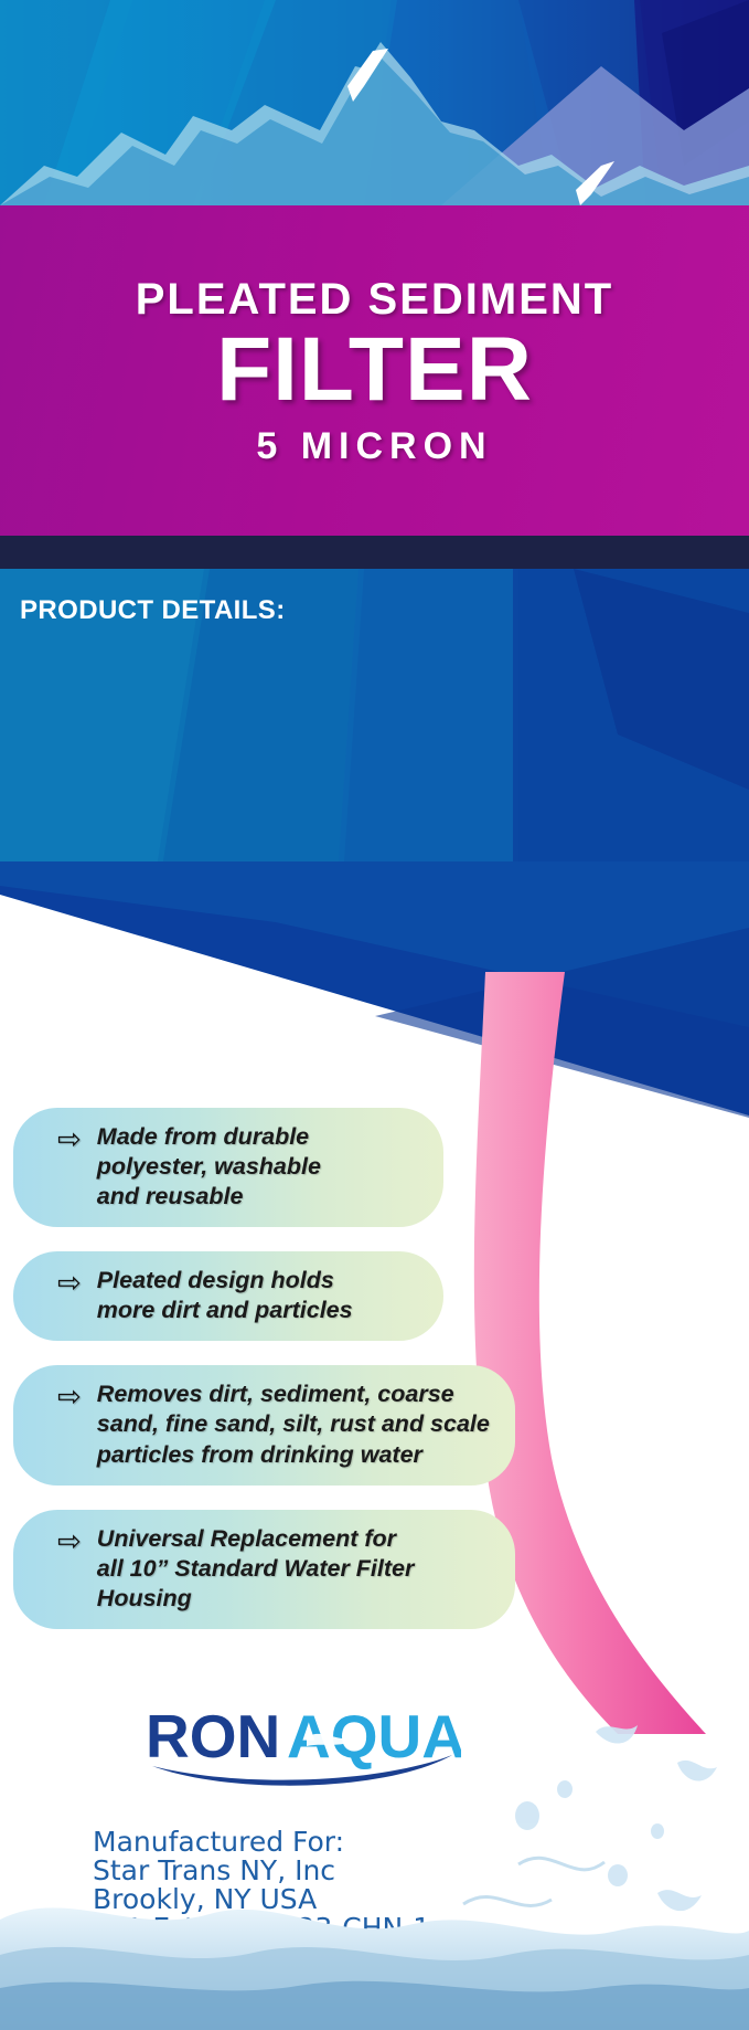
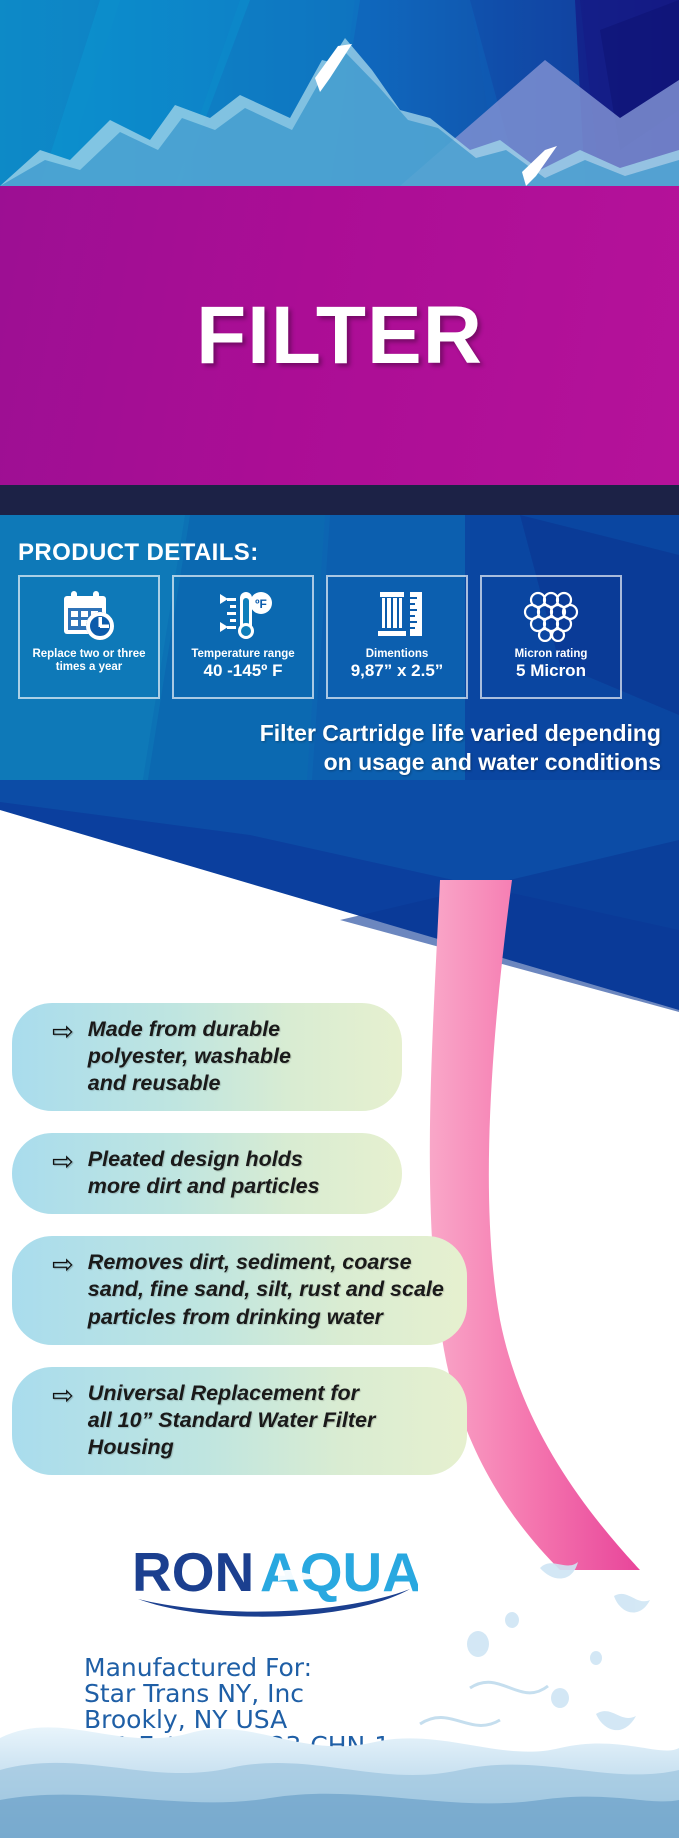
- PLEATED SEDIMENT
  FILTER
- 5 MICRON
  PRODUCT DETAILS:
+ Replace two or three times a year
+ ºF
+ Temperature range
+ 40 -145º F
+ Dimentions
+ 9,87” x 2.5”
+ Micron rating
+ 5 Micron
+ Filter Cartridge life varied depending on usage and water conditions
  ⇨
  Made from durable
  polyester, washable
  and reusable
  ⇨
  Pleated design holds
  more dirt and particles
  ⇨
  Removes dirt, sediment, coarse
  sand, fine sand, silt, rust and scale
  particles from drinking water
  ⇨
  Universal Replacement for
  all 10” Standard Water Filter Housing
  RON
  QUA
  Manufactured For:
  Star Trans NY, Inc
  Brookly, NY USA
